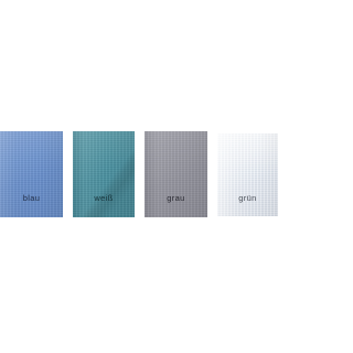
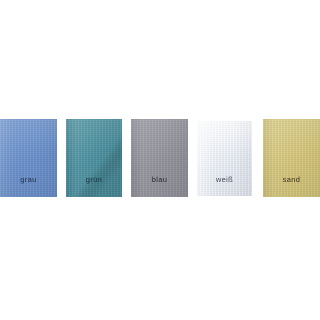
- blau
+ grau
- weiß
+ grün
- grau
+ blau
- grün
+ weiß
+ sand
